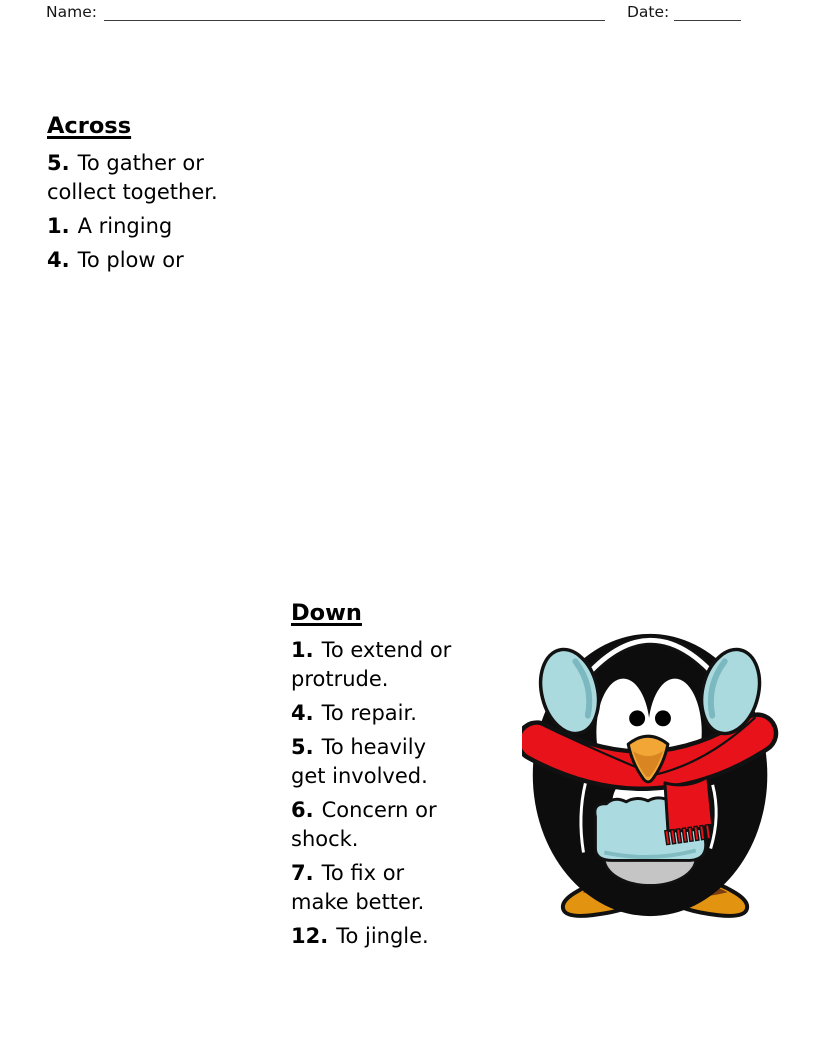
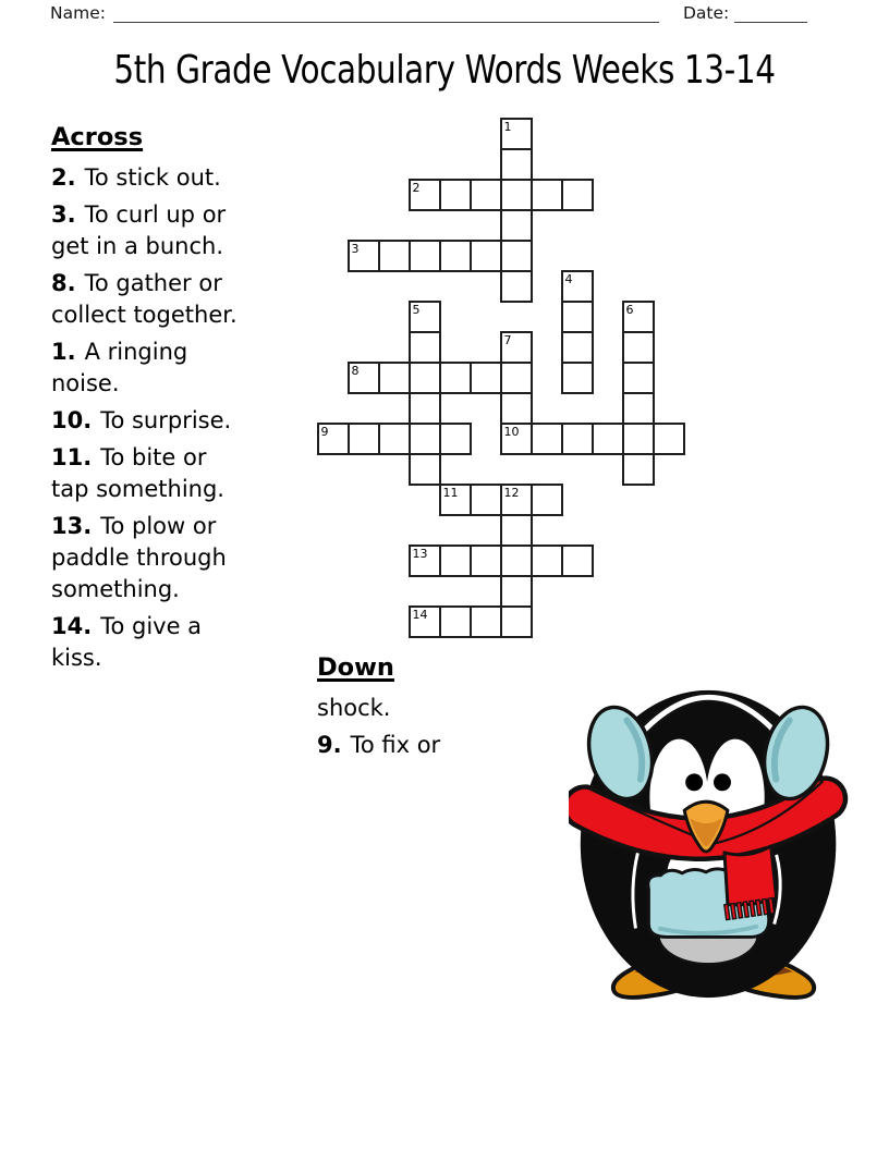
  Name:
  Date:
+ 5th Grade Vocabulary Words Weeks 13-14
  Across
+ 2. To stick out.
+ 3. To curl up or
+ get in a bunch.
- 5. To gather or
+ 8. To gather or
  collect together.
  1. A ringing
+ noise.
+ 10. To surprise.
+ 11. To bite or
+ tap something.
- 4. To plow or
+ 13. To plow or
+ paddle through
+ something.
+ 14. To give a
+ kiss.
+ 1
+ 2
+ 3
+ 4
+ 5
+ 6
+ 7
+ 10
+ 8
+ 9
+ 11
+ 12
+ 13
+ 14
  Down
- 1. To extend or
- protrude.
- 4. To repair.
- 5. To heavily
- get involved.
- 6. Concern or
  shock.
- 7. To fix or
+ 9. To fix or
- make better.
- 12. To jingle.
